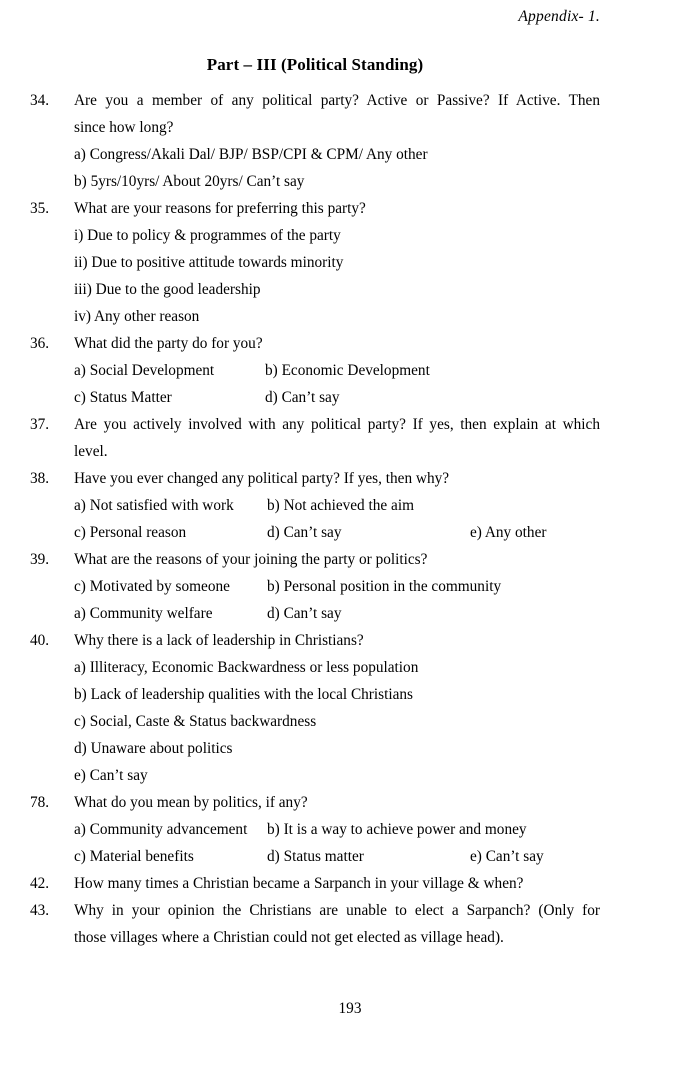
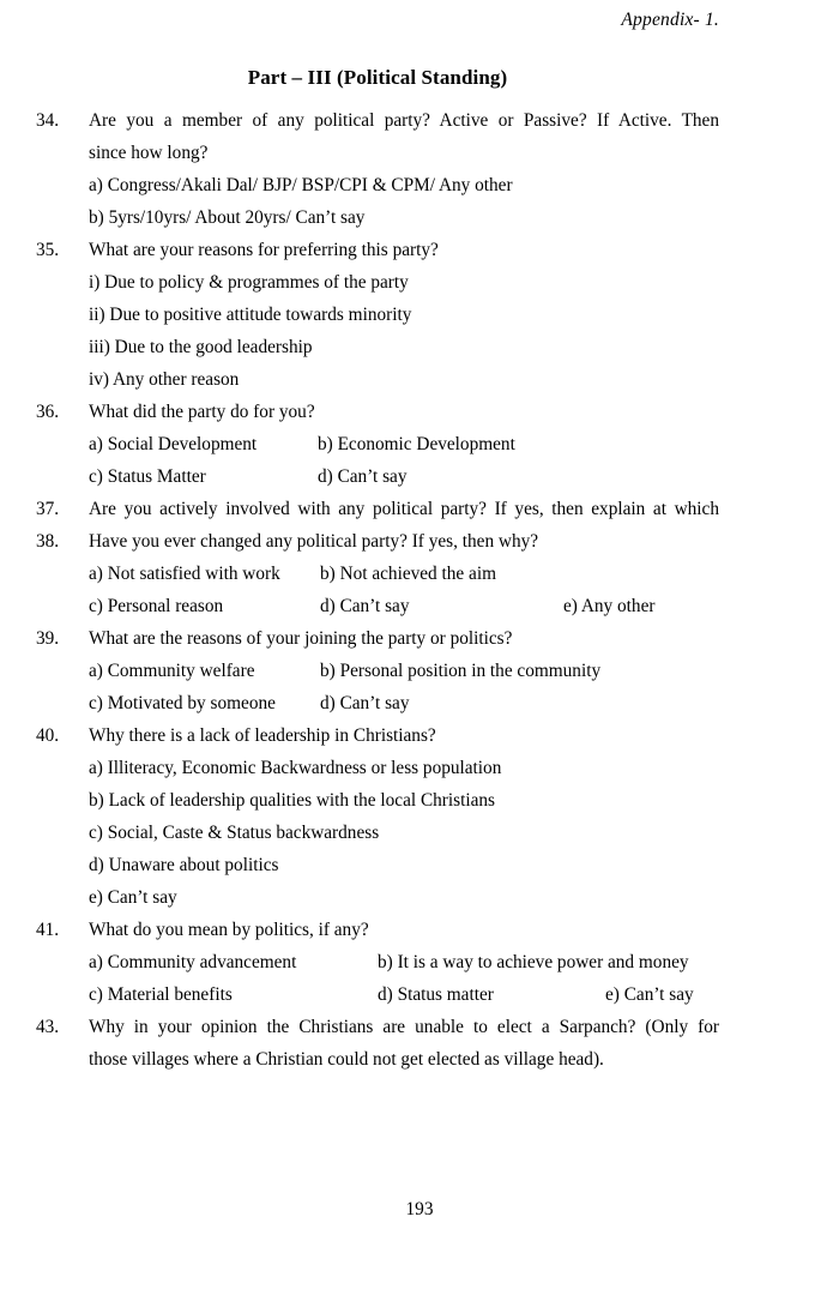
  Appendix- 1.
  Part – III (Political Standing)
  34.
  Are you a member of any political party? Active or Passive? If Active. Then
  since how long?
  a) Congress/Akali Dal/ BJP/ BSP/CPI & CPM/ Any other
  b) 5yrs/10yrs/ About 20yrs/ Can’t say
  35.
  What are your reasons for preferring this party?
  i) Due to policy & programmes of the party
  ii) Due to positive attitude towards minority
  iii) Due to the good leadership
  iv) Any other reason
  36.
  What did the party do for you?
  a) Social Development
  b) Economic Development
  c) Status Matter
  d) Can’t say
  37.
  Are you actively involved with any political party? If yes, then explain at which
- level.
  38.
  Have you ever changed any political party? If yes, then why?
  a) Not satisfied with work
  b) Not achieved the aim
  c) Personal reason
  d) Can’t say
  e) Any other
  39.
  What are the reasons of your joining the party or politics?
- c) Motivated by someone
+ a) Community welfare
  b) Personal position in the community
- a) Community welfare
+ c) Motivated by someone
  d) Can’t say
  40.
  Why there is a lack of leadership in Christians?
  a) Illiteracy, Economic Backwardness or less population
  b) Lack of leadership qualities with the local Christians
  c) Social, Caste & Status backwardness
  d) Unaware about politics
  e) Can’t say
- 78.
+ 41.
  What do you mean by politics, if any?
  a) Community advancement
  b) It is a way to achieve power and money
  c) Material benefits
  d) Status matter
  e) Can’t say
- 42.
- How many times a Christian became a Sarpanch in your village & when?
  43.
  Why in your opinion the Christians are unable to elect a Sarpanch? (Only for
  those villages where a Christian could not get elected as village head).
  193
